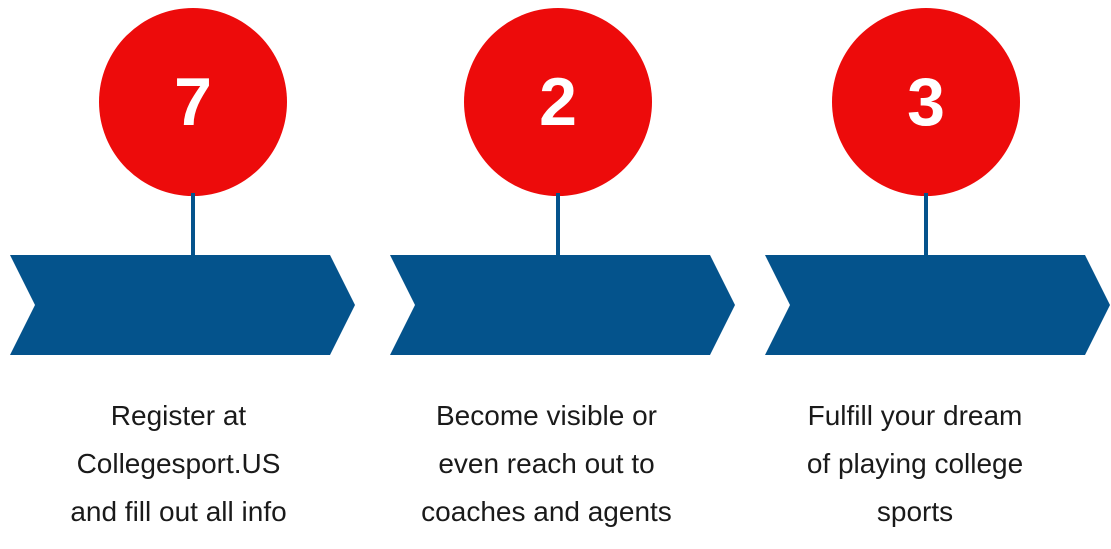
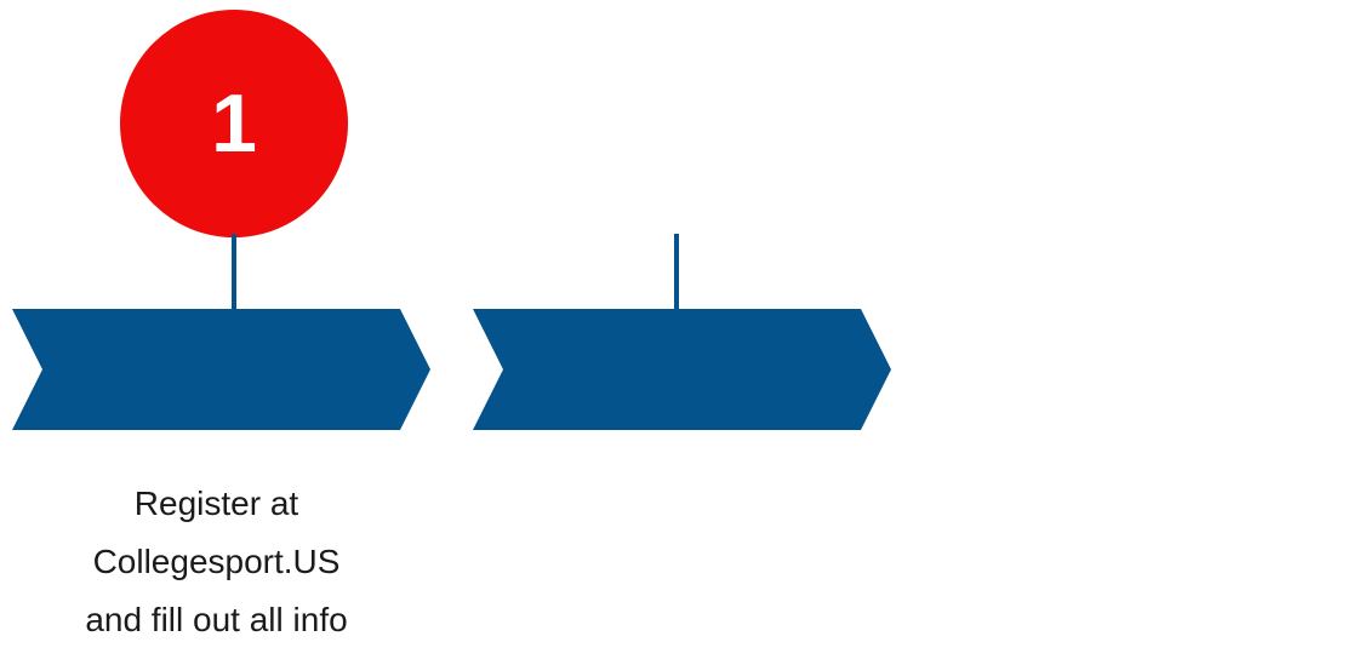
- 7
+ 1
  Register at
  Collegesport.US
  and fill out all info
- 2
- Become visible or
- even reach out to
- coaches and agents
- 3
- Fulfill your dream
- of playing college
- sports
